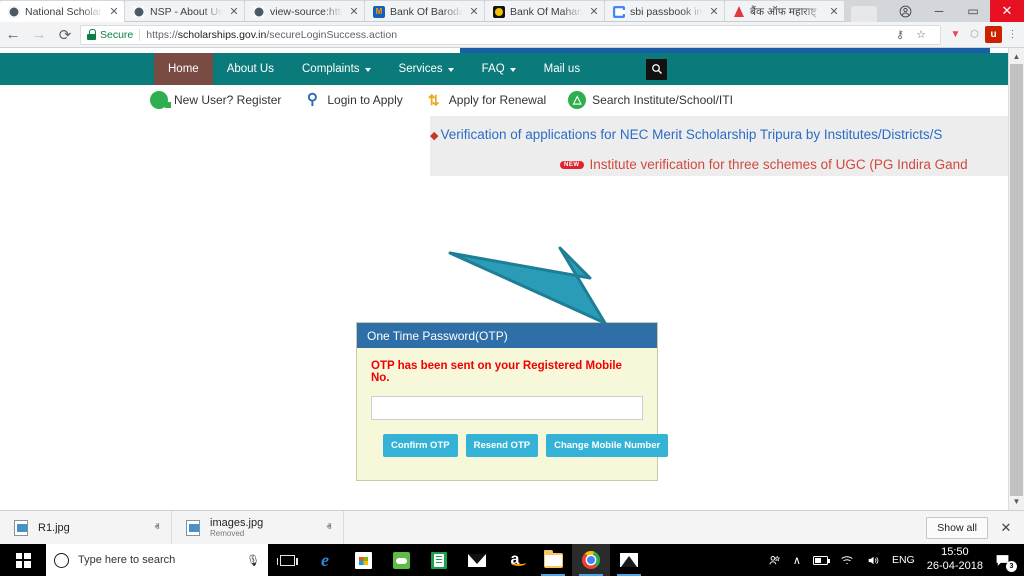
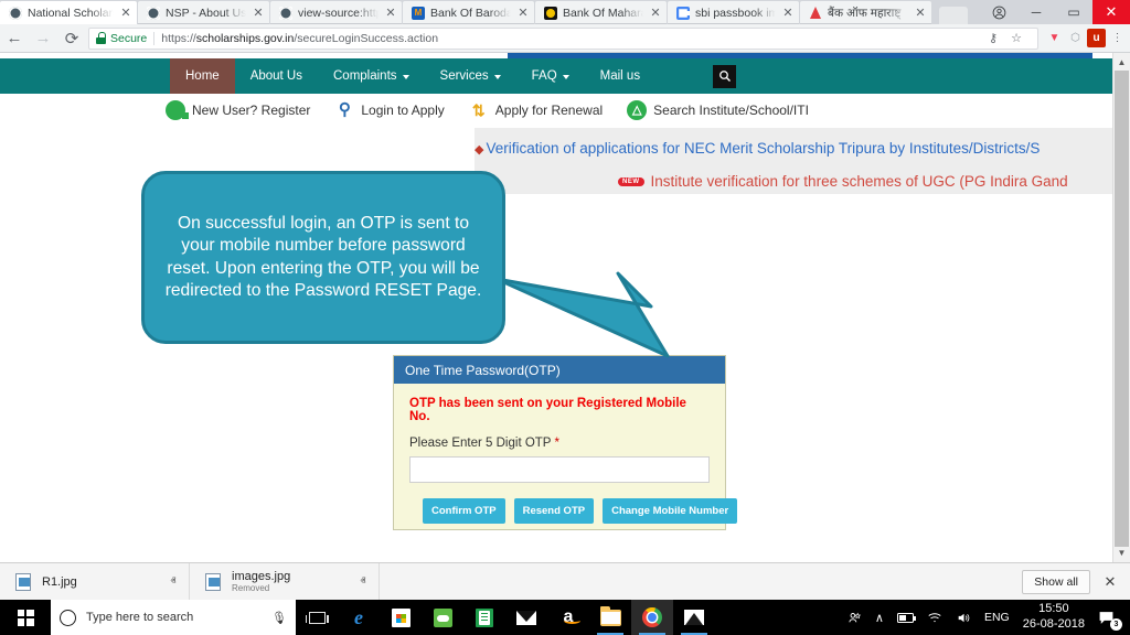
  National Scholar
  ✕
  NSP - About Us
  ✕
  view-source:htt
  ✕
  Bank Of Baroda
  ✕
  Bank Of Mahar
  ✕
  sbi passbook im
  ✕
  बैंक ऑफ महाराष्ट्
  ✕
  ─
  ▭
  ✕
  ←
  →
  ⟳
  Secure
  https://scholarships.gov.in/secureLoginSuccess.action
  ⚷
  ☆
  ▼
  ⬡
  u
  ⋮
  Home
  About Us
  Complaints
  Services
  FAQ
  Mail us
  New User? Register
  ⚲
  Login to Apply
  ⇅
  Apply for Renewal
  △
  Search Institute/School/ITI
  ◆ Verification of applications for NEC Merit Scholarship Tripura by Institutes/Districts/S
  Institute verification for three schemes of UGC (PG Indira Gand
  One Time Password(OTP)
  OTP has been sent on your Registered Mobile No.
+ Please Enter 5 Digit OTP *
  Confirm OTP
  Resend OTP
  Change Mobile Number
+ On successful login, an OTP is sent to your mobile number before password reset. Upon entering the OTP, you will be redirected to the Password RESET Page.
  ▲
  ▼
  R1.jpg
  ⱏ
  images.jpg
  Removed
  ⱏ
  Show all
  ✕
  Type here to search
  🎙
  e
  a
  ∧
  ENG
  15:50
- 26-04-2018
+ 26-08-2018
